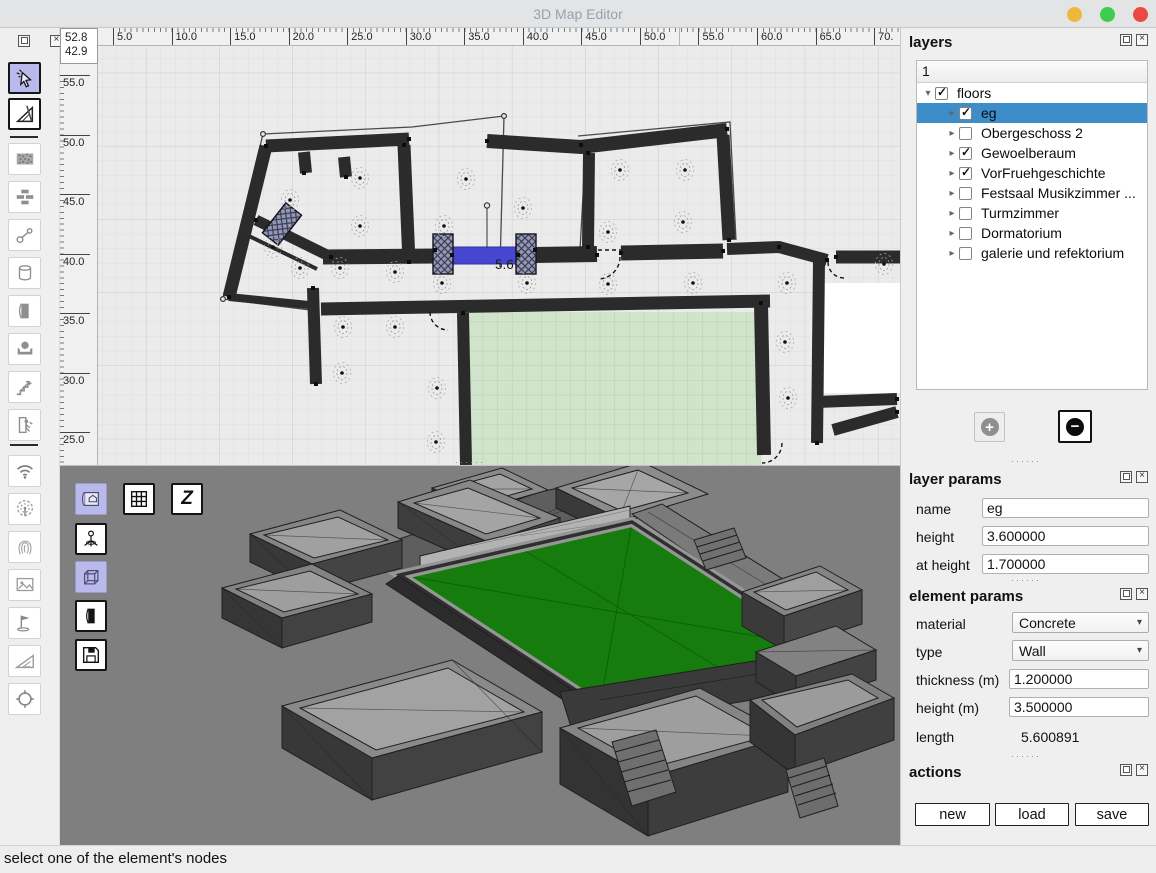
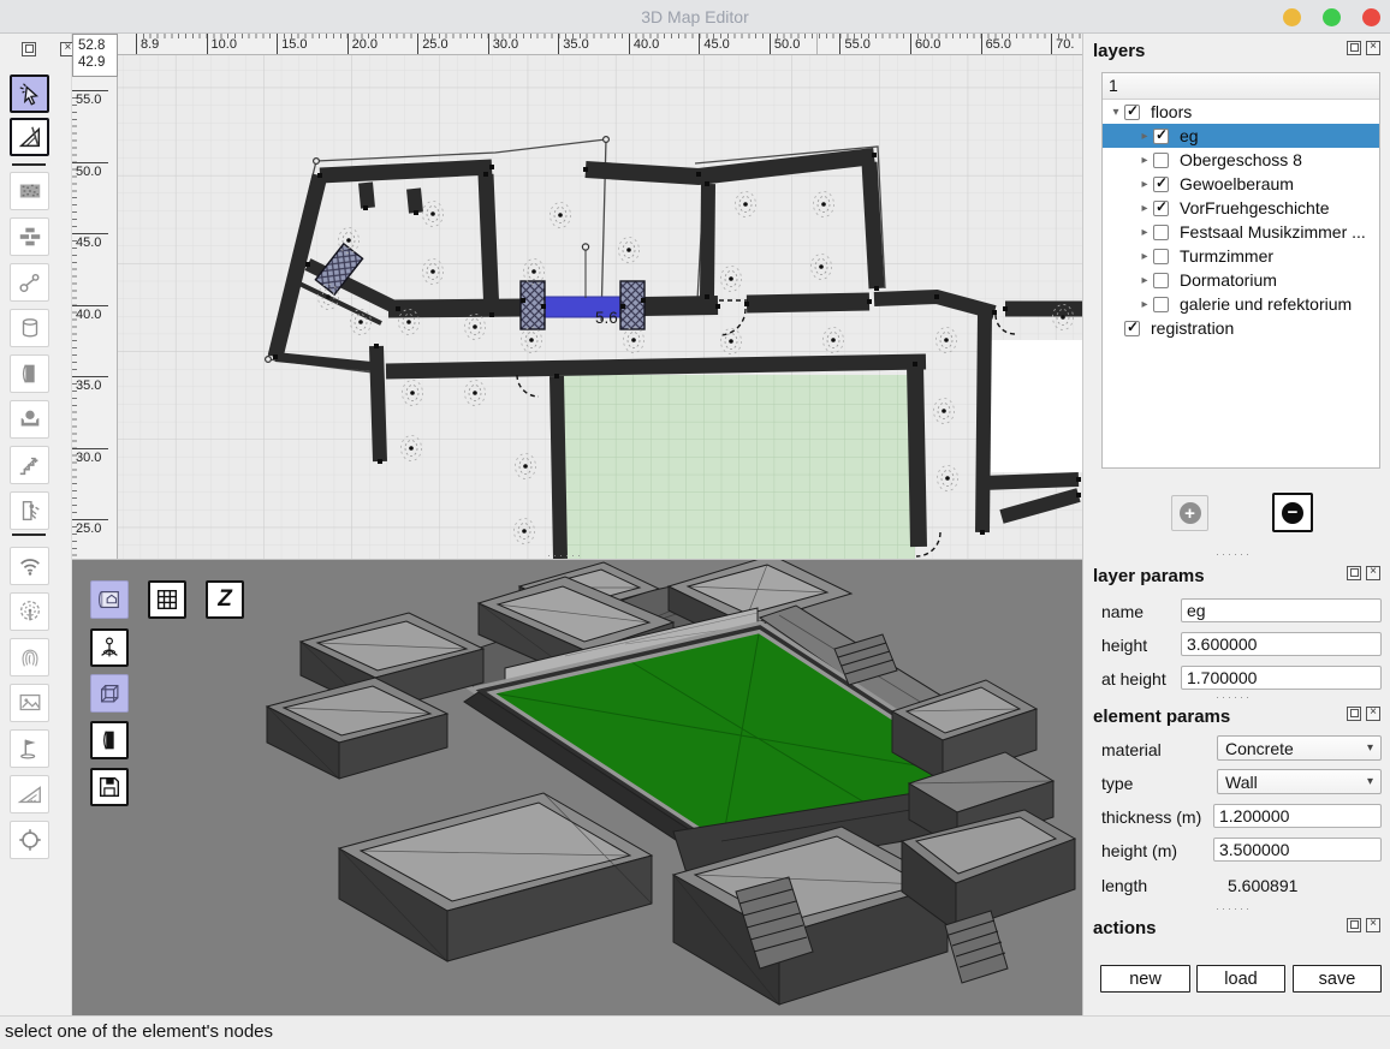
  3D Map Editor
  52.8
  42.9
- 5.0
+ 8.9
  10.0
  15.0
  20.0
  25.0
  30.0
  35.0
  40.0
  45.0
  50.0
  55.0
  60.0
  65.0
  70.
  55.0
  50.0
  45.0
  40.0
  35.0
  30.0
  25.0
  5.6
  ······
  Z
  layers
  1
  ▾
  floors
  ▸
  eg
  ▸
- Obergeschoss 2
+ Obergeschoss 8
  ▸
  Gewoelberaum
  ▸
  VorFruehgeschichte
  ▸
  Festsaal Musikzimmer ...
  ▸
  Turmzimmer
  ▸
  Dormatorium
  ▸
  galerie und refektorium
+ registration
  +
  −
  ······
  layer params
  name
  eg
  height
  3.600000
  at height
  1.700000
  ······
  element params
  material
  Concrete
  ▾
  type
  Wall
  ▾
  thickness (m)
  1.200000
  height (m)
  3.500000
  length
  5.600891
  ······
  actions
  new
  load
  save
  select one of the element's nodes
